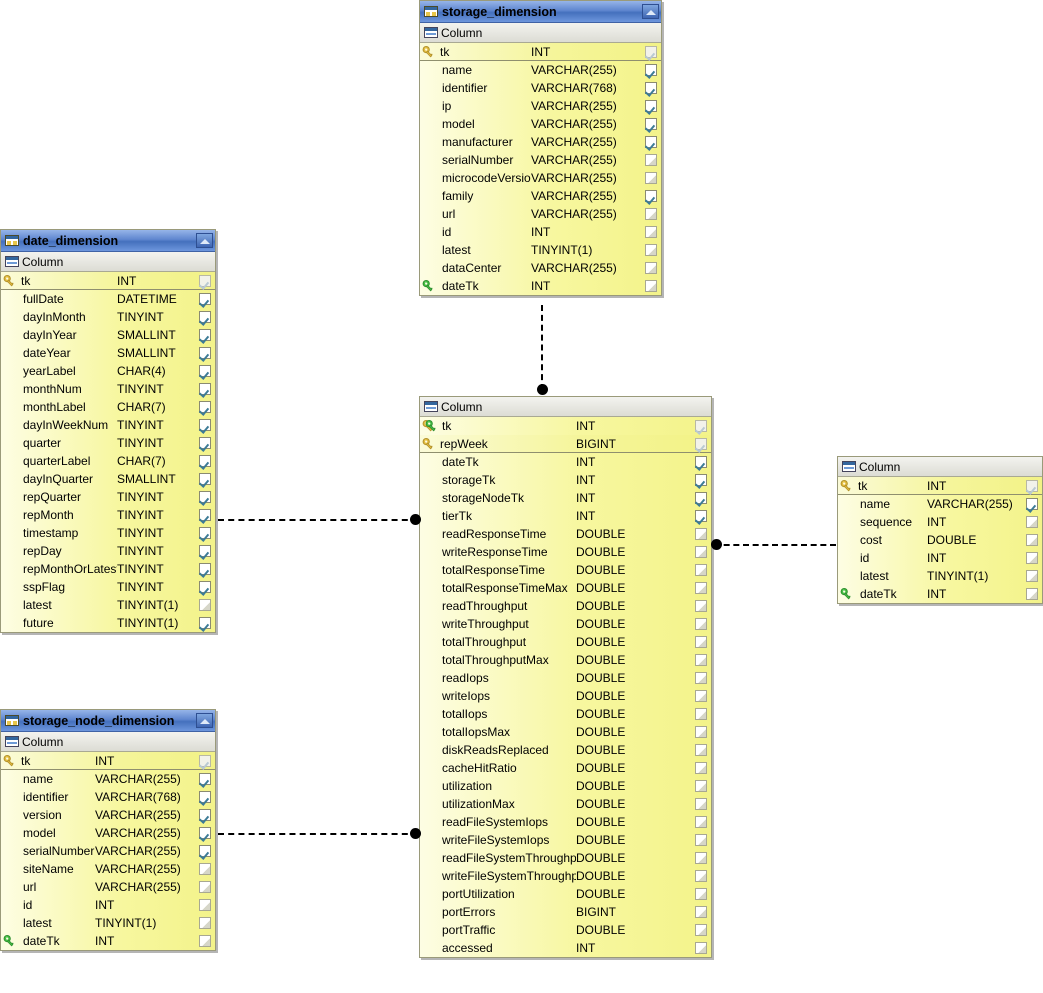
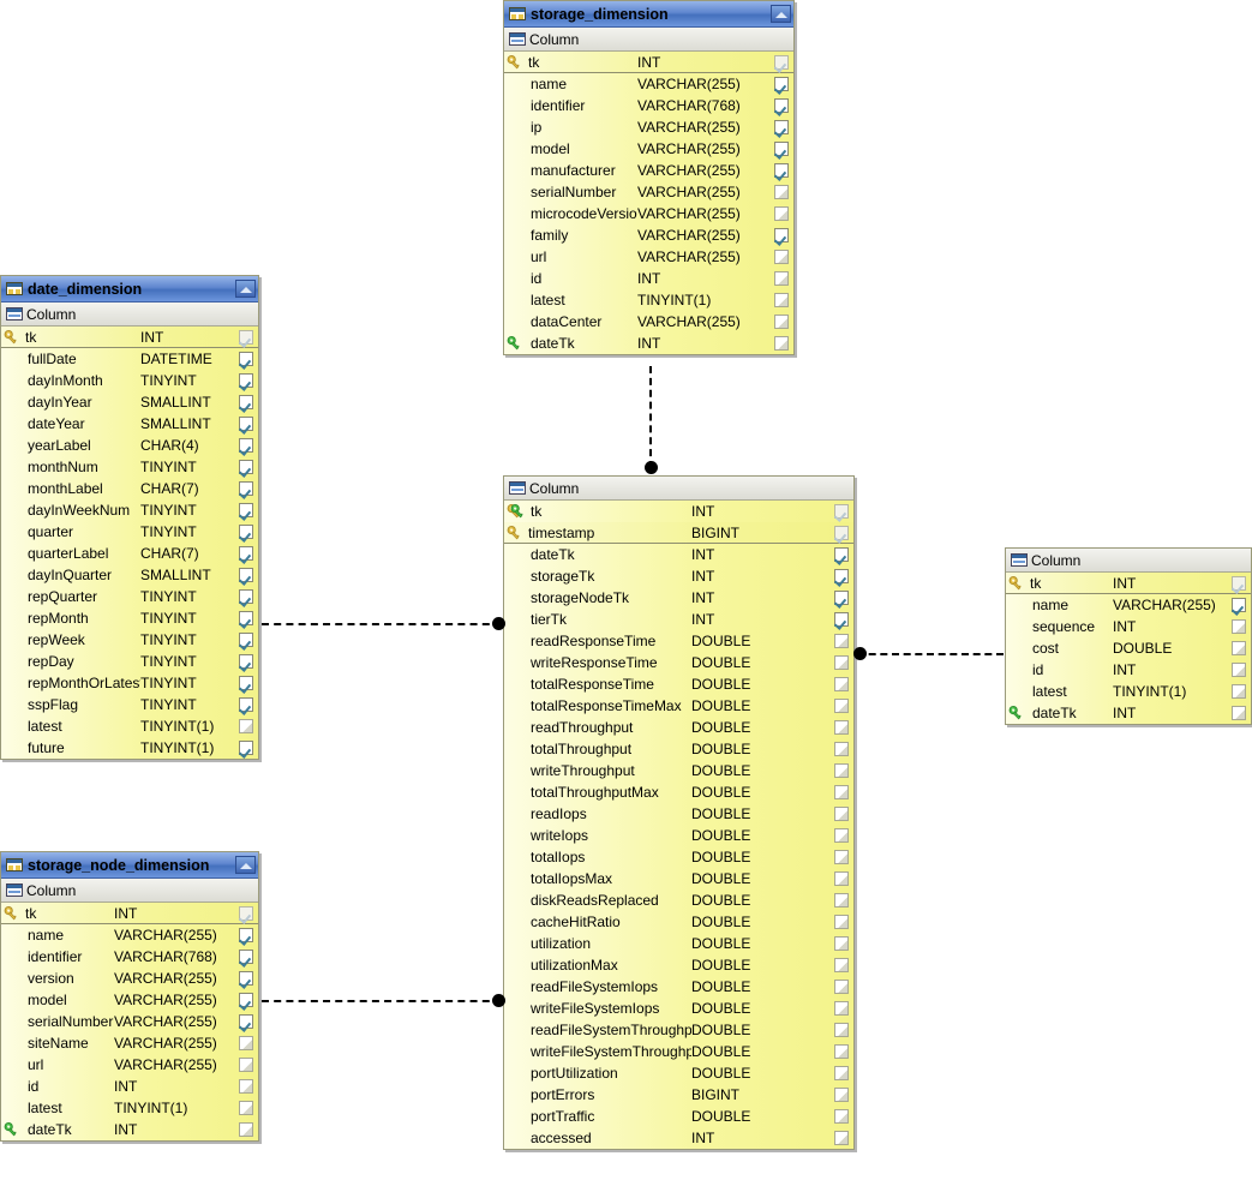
  storage_dimension
  Column
  tk
  INT
  name
  VARCHAR(255)
  identifier
  VARCHAR(768)
  ip
  VARCHAR(255)
  model
  VARCHAR(255)
  manufacturer
  VARCHAR(255)
  serialNumber
  VARCHAR(255)
  microcodeVersio
  VARCHAR(255)
  family
  VARCHAR(255)
  url
  VARCHAR(255)
  id
  INT
  latest
  TINYINT(1)
  dataCenter
  VARCHAR(255)
  dateTk
  INT
  date_dimension
  Column
  tk
  INT
  fullDate
  DATETIME
  dayInMonth
  TINYINT
  dayInYear
  SMALLINT
  dateYear
  SMALLINT
  yearLabel
  CHAR(4)
  monthNum
  TINYINT
  monthLabel
  CHAR(7)
  dayInWeekNum
  TINYINT
  quarter
  TINYINT
  quarterLabel
  CHAR(7)
  dayInQuarter
  SMALLINT
  repQuarter
  TINYINT
  repMonth
  TINYINT
- timestamp
+ repWeek
  TINYINT
  repDay
  TINYINT
  repMonthOrLates
  TINYINT
  sspFlag
  TINYINT
  latest
  TINYINT(1)
  future
  TINYINT(1)
  Column
  tk
  INT
- repWeek
+ timestamp
  BIGINT
  dateTk
  INT
  storageTk
  INT
  storageNodeTk
  INT
  tierTk
  INT
  readResponseTime
  DOUBLE
  writeResponseTime
  DOUBLE
  totalResponseTime
  DOUBLE
  totalResponseTimeMax
  DOUBLE
  readThroughput
  DOUBLE
- writeThroughput
+ totalThroughput
  DOUBLE
- totalThroughput
+ writeThroughput
  DOUBLE
  totalThroughputMax
  DOUBLE
  readIops
  DOUBLE
  writeIops
  DOUBLE
  totalIops
  DOUBLE
  totalIopsMax
  DOUBLE
  diskReadsReplaced
  DOUBLE
  cacheHitRatio
  DOUBLE
  utilization
  DOUBLE
  utilizationMax
  DOUBLE
  readFileSystemIops
  DOUBLE
  writeFileSystemIops
  DOUBLE
  readFileSystemThroughp
  DOUBLE
  writeFileSystemThroughp
  DOUBLE
  portUtilization
  DOUBLE
  portErrors
  BIGINT
  portTraffic
  DOUBLE
  accessed
  INT
  Column
  tk
  INT
  name
  VARCHAR(255)
  sequence
  INT
  cost
  DOUBLE
  id
  INT
  latest
  TINYINT(1)
  dateTk
  INT
  storage_node_dimension
  Column
  tk
  INT
  name
  VARCHAR(255)
  identifier
  VARCHAR(768)
  version
  VARCHAR(255)
  model
  VARCHAR(255)
  serialNumber
  VARCHAR(255)
  siteName
  VARCHAR(255)
  url
  VARCHAR(255)
  id
  INT
  latest
  TINYINT(1)
  dateTk
  INT
